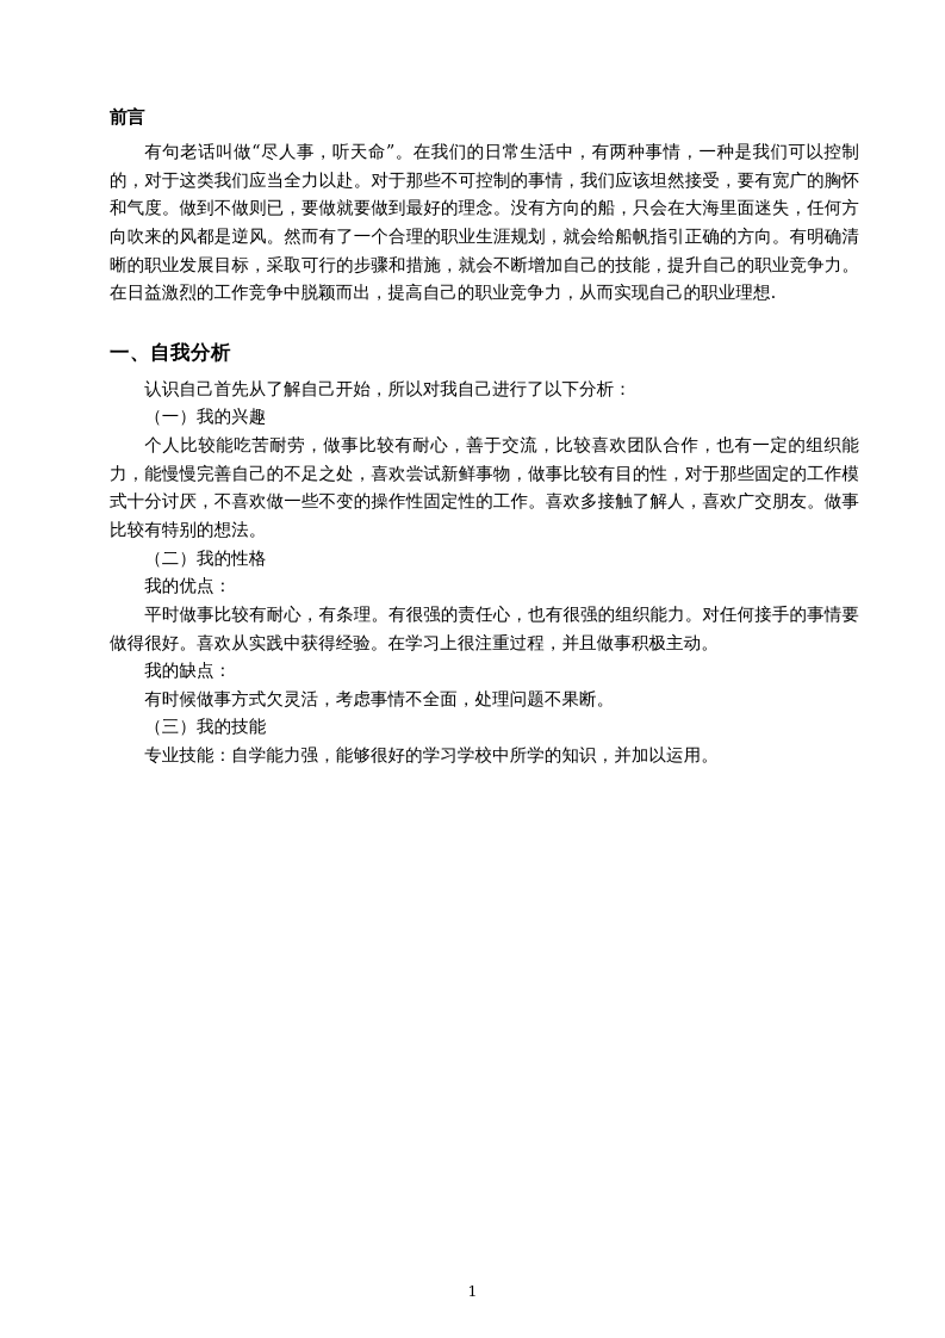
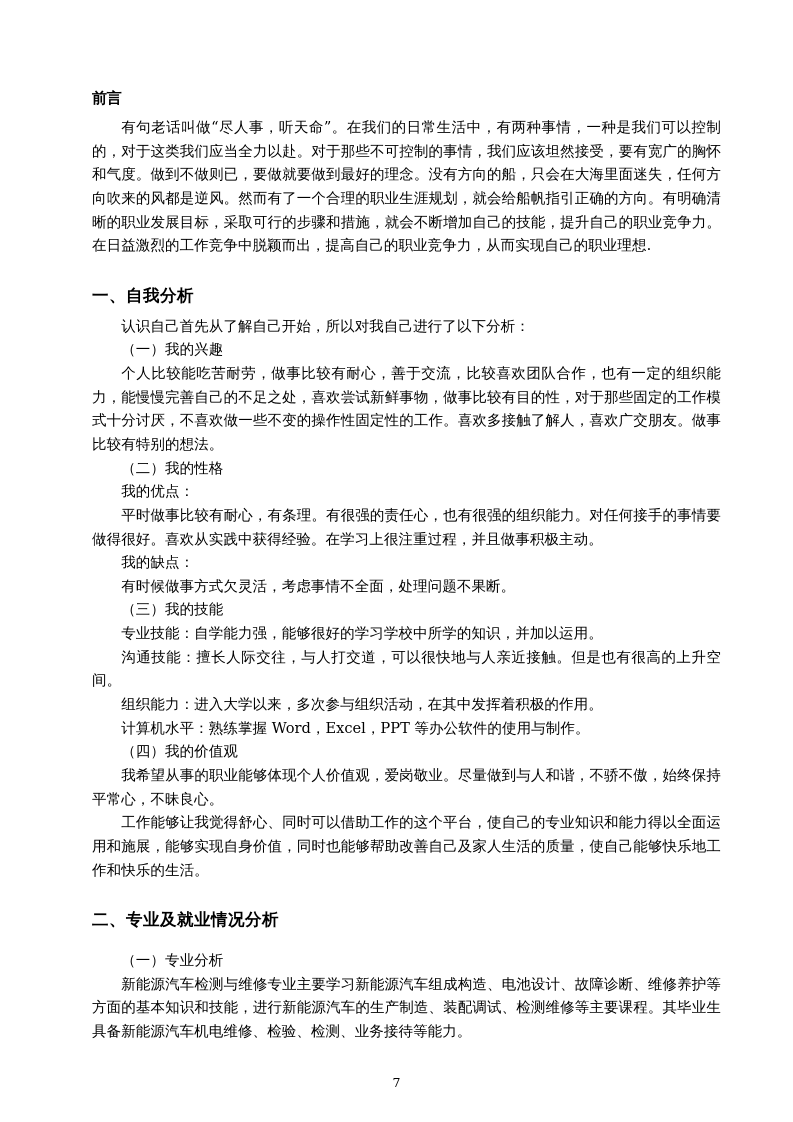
  前言
  有句老话叫做“尽人事，听天命”。在我们的日常生活中，有两种事情，一种是我们可以控制的，对于这类我们应当全力以赴。对于那些不可控制的事情，我们应该坦然接受，要有宽广的胸怀和气度。做到不做则已，要做就要做到最好的理念。没有方向的船，只会在大海里面迷失，任何方向吹来的风都是逆风。然而有了一个合理的职业生涯规划，就会给船帆指引正确的方向。有明确清晰的职业发展目标，采取可行的步骤和措施，就会不断增加自己的技能，提升自己的职业竞争力。在日益激烈的工作竞争中脱颖而出，提高自己的职业竞争力，从而实现自己的职业理想.
  一、自我分析
  认识自己首先从了解自己开始，所以对我自己进行了以下分析：
  （一）我的兴趣
  个人比较能吃苦耐劳，做事比较有耐心，善于交流，比较喜欢团队合作，也有一定的组织能力，能慢慢完善自己的不足之处，喜欢尝试新鲜事物，做事比较有目的性，对于那些固定的工作模式十分讨厌，不喜欢做一些不变的操作性固定性的工作。喜欢多接触了解人，喜欢广交朋友。做事比较有特别的想法。
  （二）我的性格
  我的优点：
  平时做事比较有耐心，有条理。有很强的责任心，也有很强的组织能力。对任何接手的事情要做得很好。喜欢从实践中获得经验。在学习上很注重过程，并且做事积极主动。
  我的缺点：
  有时候做事方式欠灵活，考虑事情不全面，处理问题不果断。
  （三）我的技能
  专业技能：自学能力强，能够很好的学习学校中所学的知识，并加以运用。
+ 沟通技能：擅长人际交往，与人打交道，可以很快地与人亲近接触。但是也有很高的上升空间。
+ 组织能力：进入大学以来，多次参与组织活动，在其中发挥着积极的作用。
+ 计算机水平：熟练掌握 Word，Excel，PPT 等办公软件的使用与制作。
+ （四）我的价值观
+ 我希望从事的职业能够体现个人价值观，爱岗敬业。尽量做到与人和谐，不骄不傲，始终保持平常心，不昧良心。
+ 工作能够让我觉得舒心、同时可以借助工作的这个平台，使自己的专业知识和能力得以全面运用和施展，能够实现自身价值，同时也能够帮助改善自己及家人生活的质量，使自己能够快乐地工作和快乐的生活。
+ 二、专业及就业情况分析
+ （一）专业分析
+ 新能源汽车检测与维修专业主要学习新能源汽车组成构造、电池设计、故障诊断、维修养护等方面的基本知识和技能，进行新能源汽车的生产制造、装配调试、检测维修等主要课程。其毕业生具备新能源汽车机电维修、检验、检测、业务接待等能力。
- 1
+ 7
